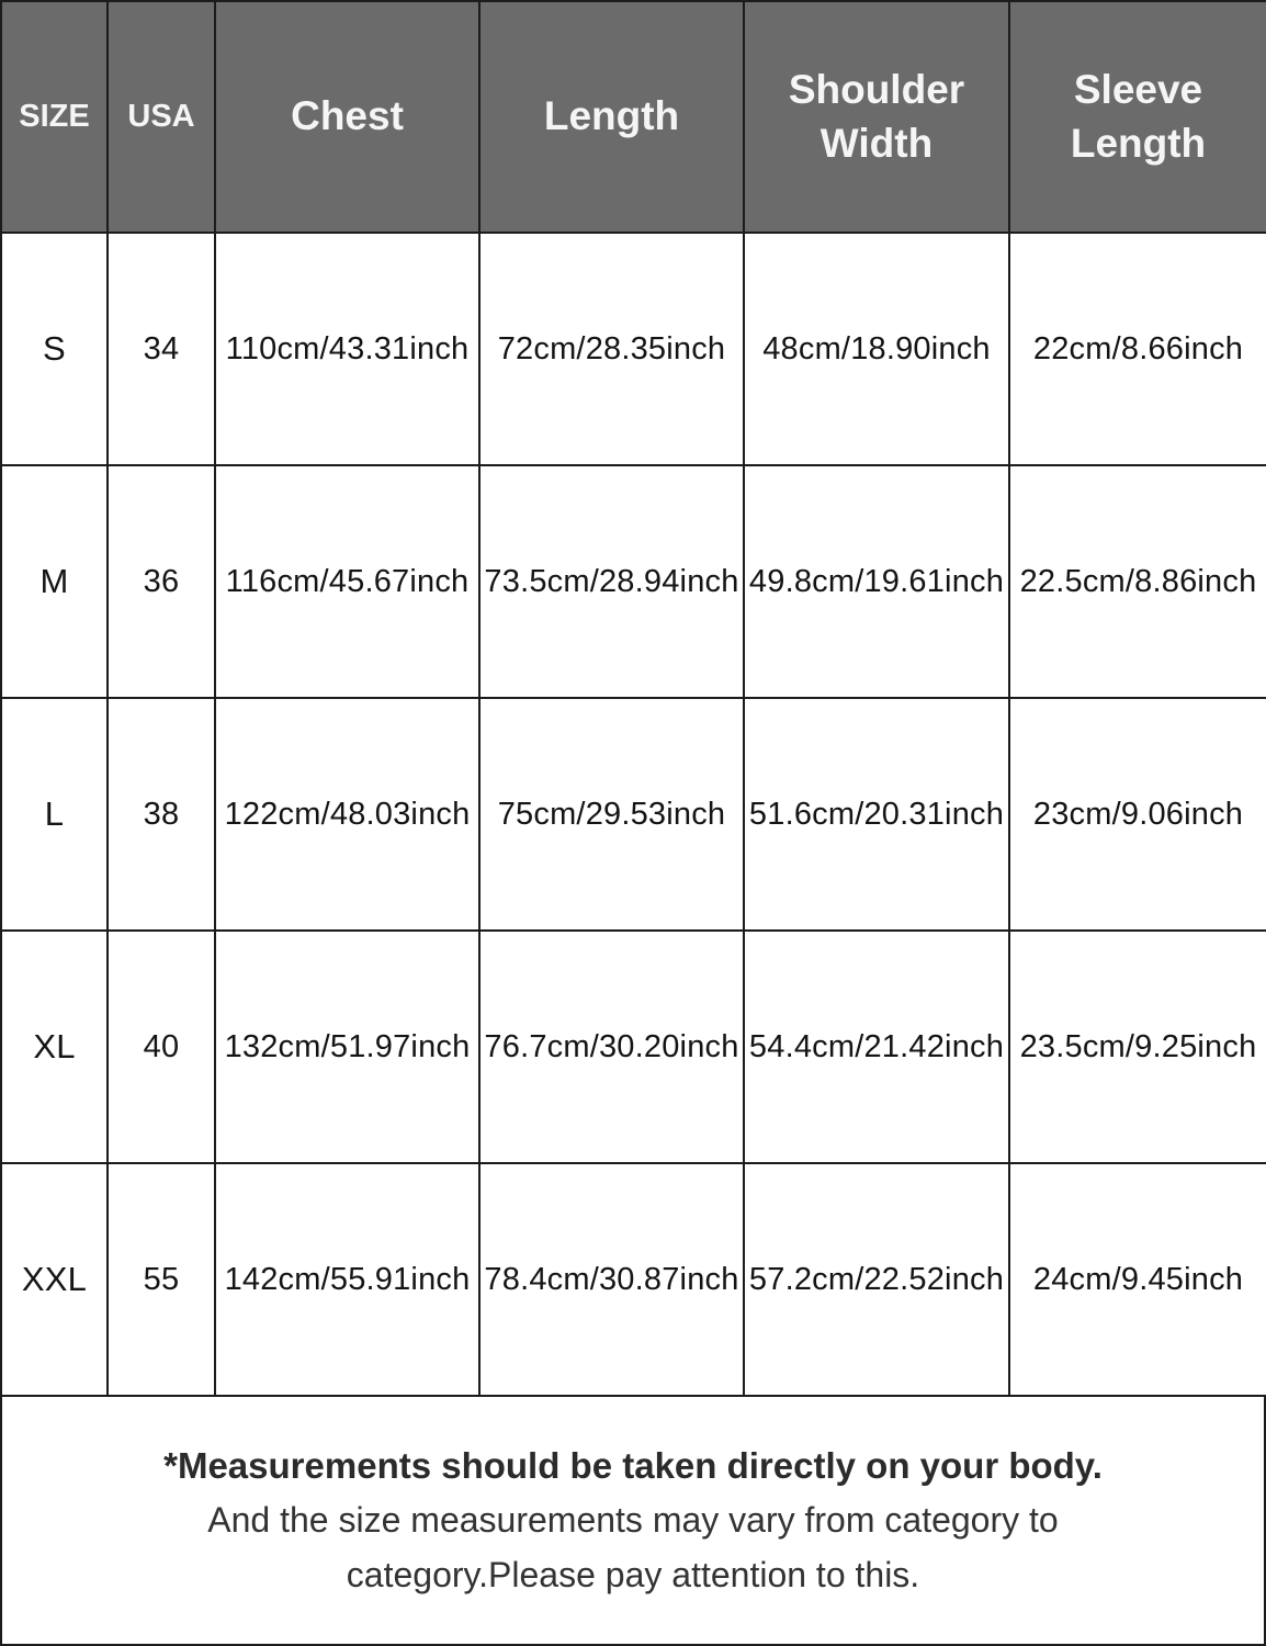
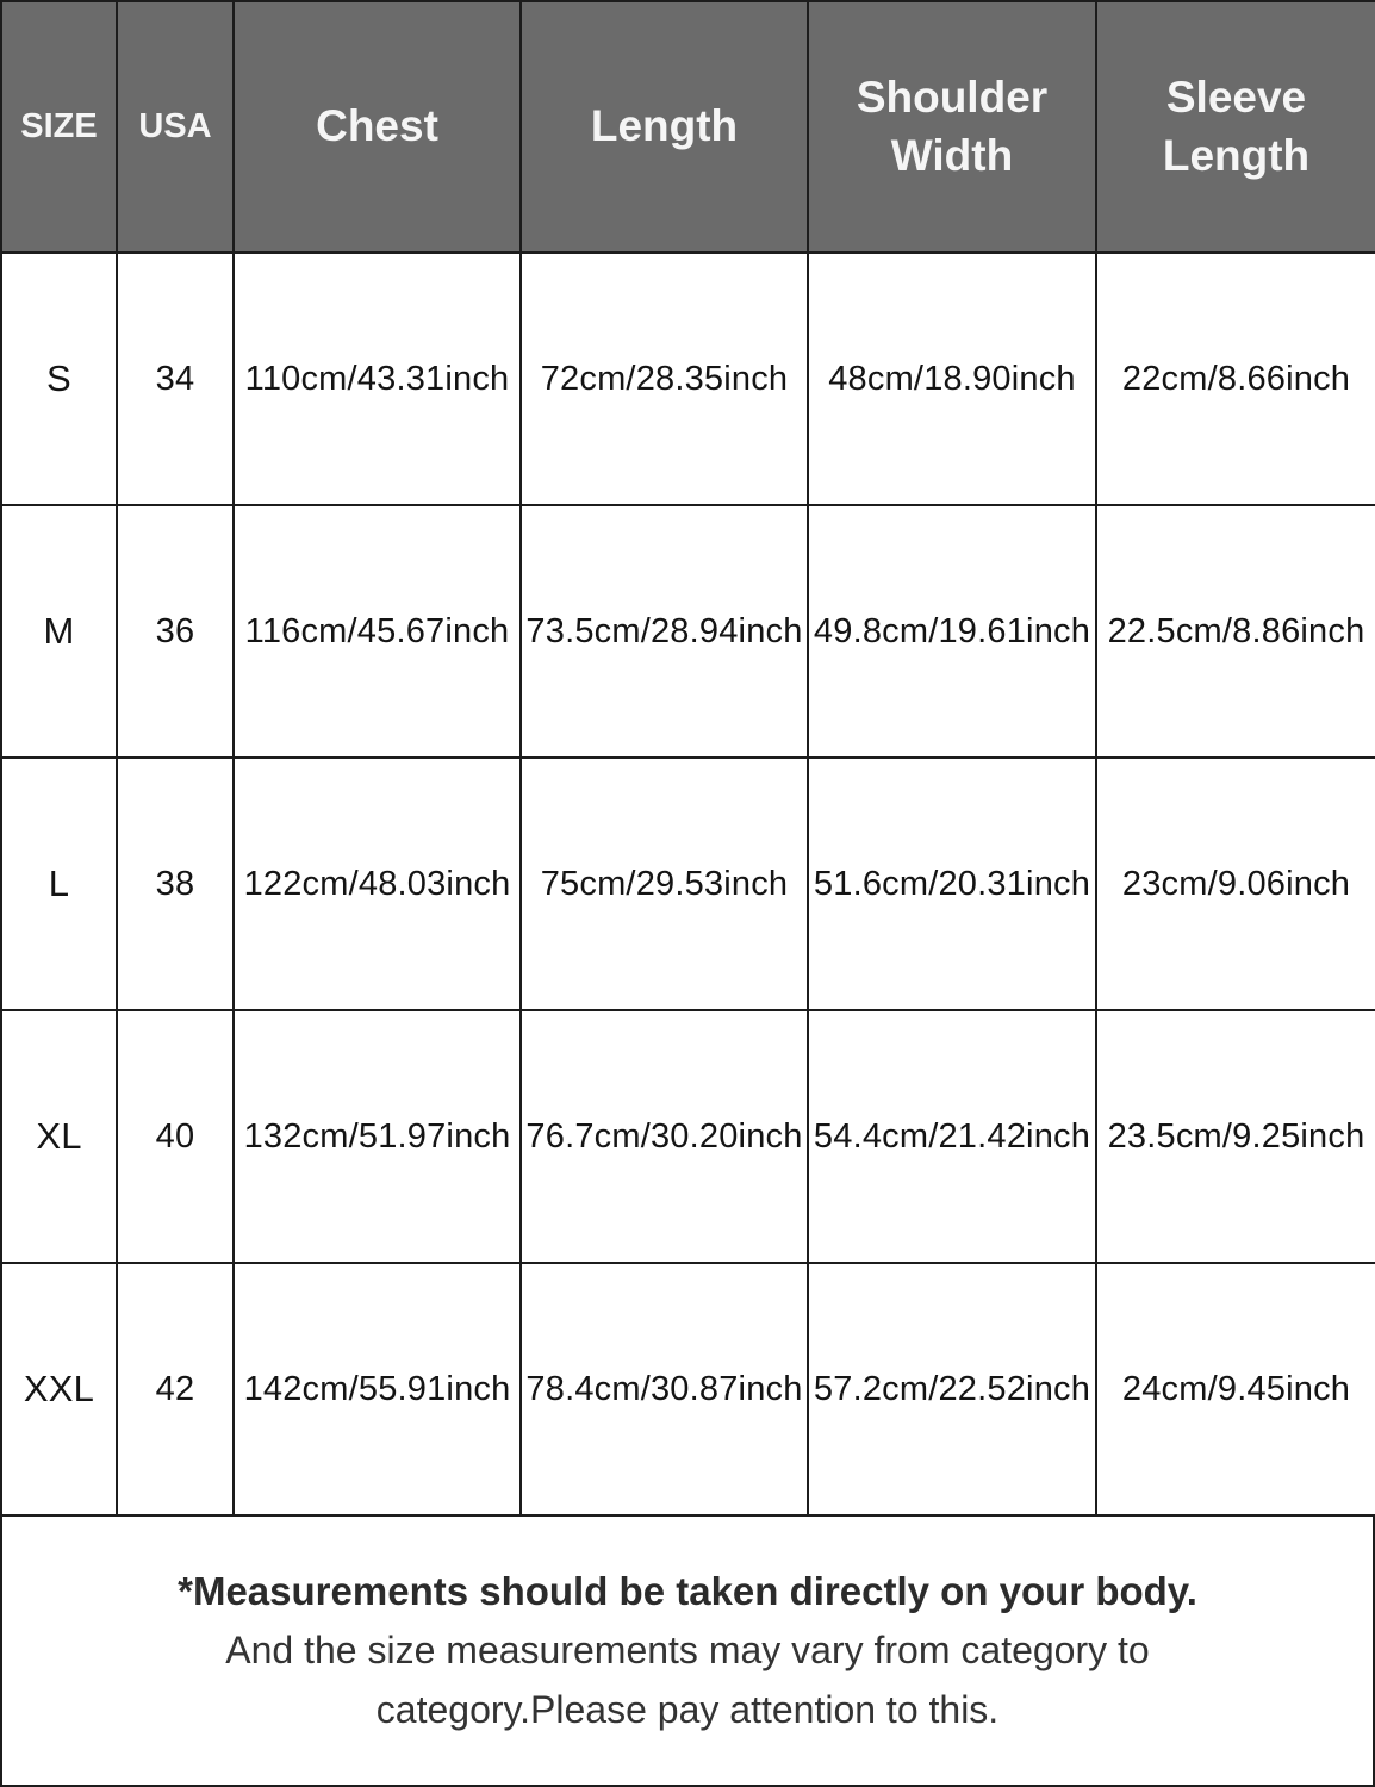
  SIZE	USA	Chest	Length	Shoulder Width	Sleeve Length
  S	34	110cm/43.31inch	72cm/28.35inch	48cm/18.90inch	22cm/8.66inch
  M	36	116cm/45.67inch	73.5cm/28.94inch	49.8cm/19.61inch	22.5cm/8.86inch
  L	38	122cm/48.03inch	75cm/29.53inch	51.6cm/20.31inch	23cm/9.06inch
  XL	40	132cm/51.97inch	76.7cm/30.20inch	54.4cm/21.42inch	23.5cm/9.25inch
- XXL	55	142cm/55.91inch	78.4cm/30.87inch	57.2cm/22.52inch	24cm/9.45inch
+ XXL	42	142cm/55.91inch	78.4cm/30.87inch	57.2cm/22.52inch	24cm/9.45inch
  *Measurements should be taken directly on your body.
  And the size measurements may vary from category to
  category.Please pay attention to this.
